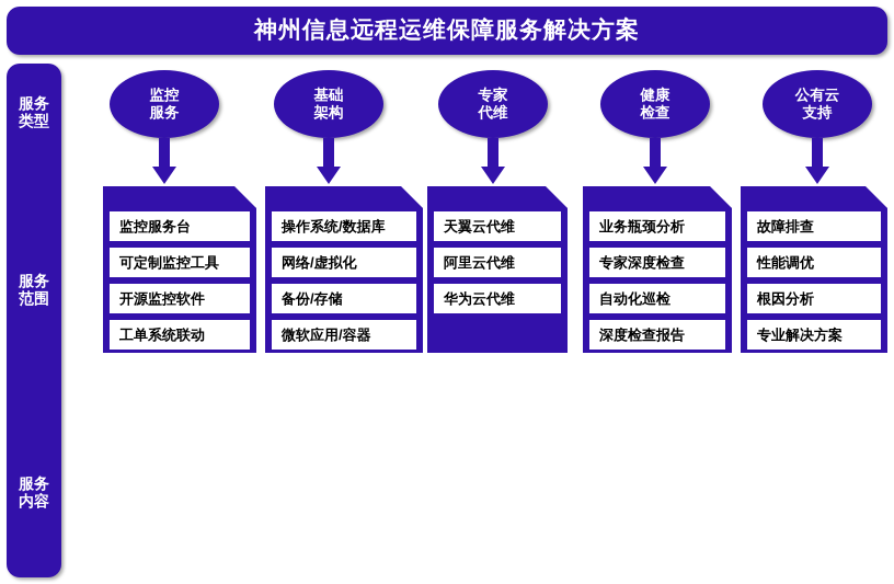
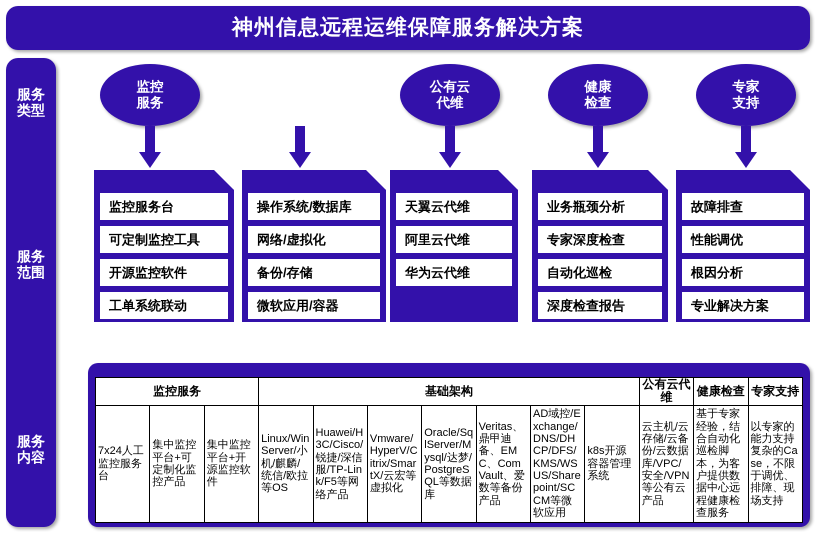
  神州信息远程运维保障服务解决方案
  服务
  类型
  服务
  范围
  服务
  内容
  监控
  服务
- 基础
- 架构
- 专家
+ 公有云
  代维
  健康
  检查
- 公有云
+ 专家
  支持
  监控服务台
  可定制监控工具
  开源监控软件
  工单系统联动
  操作系统/数据库
  网络/虚拟化
  备份/存储
  微软应用/容器
  天翼云代维
  阿里云代维
  华为云代维
  业务瓶颈分析
  专家深度检查
  自动化巡检
  深度检查报告
  故障排查
  性能调优
  根因分析
  专业解决方案
+ 监控服务	基础架构	公有云代维	健康检查	专家支持
+ 7x24人工监控服务台	集中监控平台+可定制化监控产品	集中监控平台+开源监控软件	Linux/Win Server/小机/麒麟/统信/欧拉等OS	Huawei/H3C/Cisco/锐捷/深信服/TP-Link/F5等网络产品	Vmware/HyperV/Citrix/SmartX/云宏等虚拟化	Oracle/SqlServer/Mysql/达梦/PostgreSQL等数据库	Veritas、鼎甲迪备、EMC、ComVault、爱数等备份产品	AD域控/Exchange/DNS/DHCP/DFS/KMS/WSUS/Sharepoint/SCCM等微软应用	k8s开源容器管理系统	云主机/云存储/云备份/云数据库/VPC/安全/VPN等公有云产品	基于专家经验，结合自动化巡检脚本，为客户提供数据中心远程健康检查服务	以专家的能力支持复杂的Case，不限于调优、排障、现场支持
